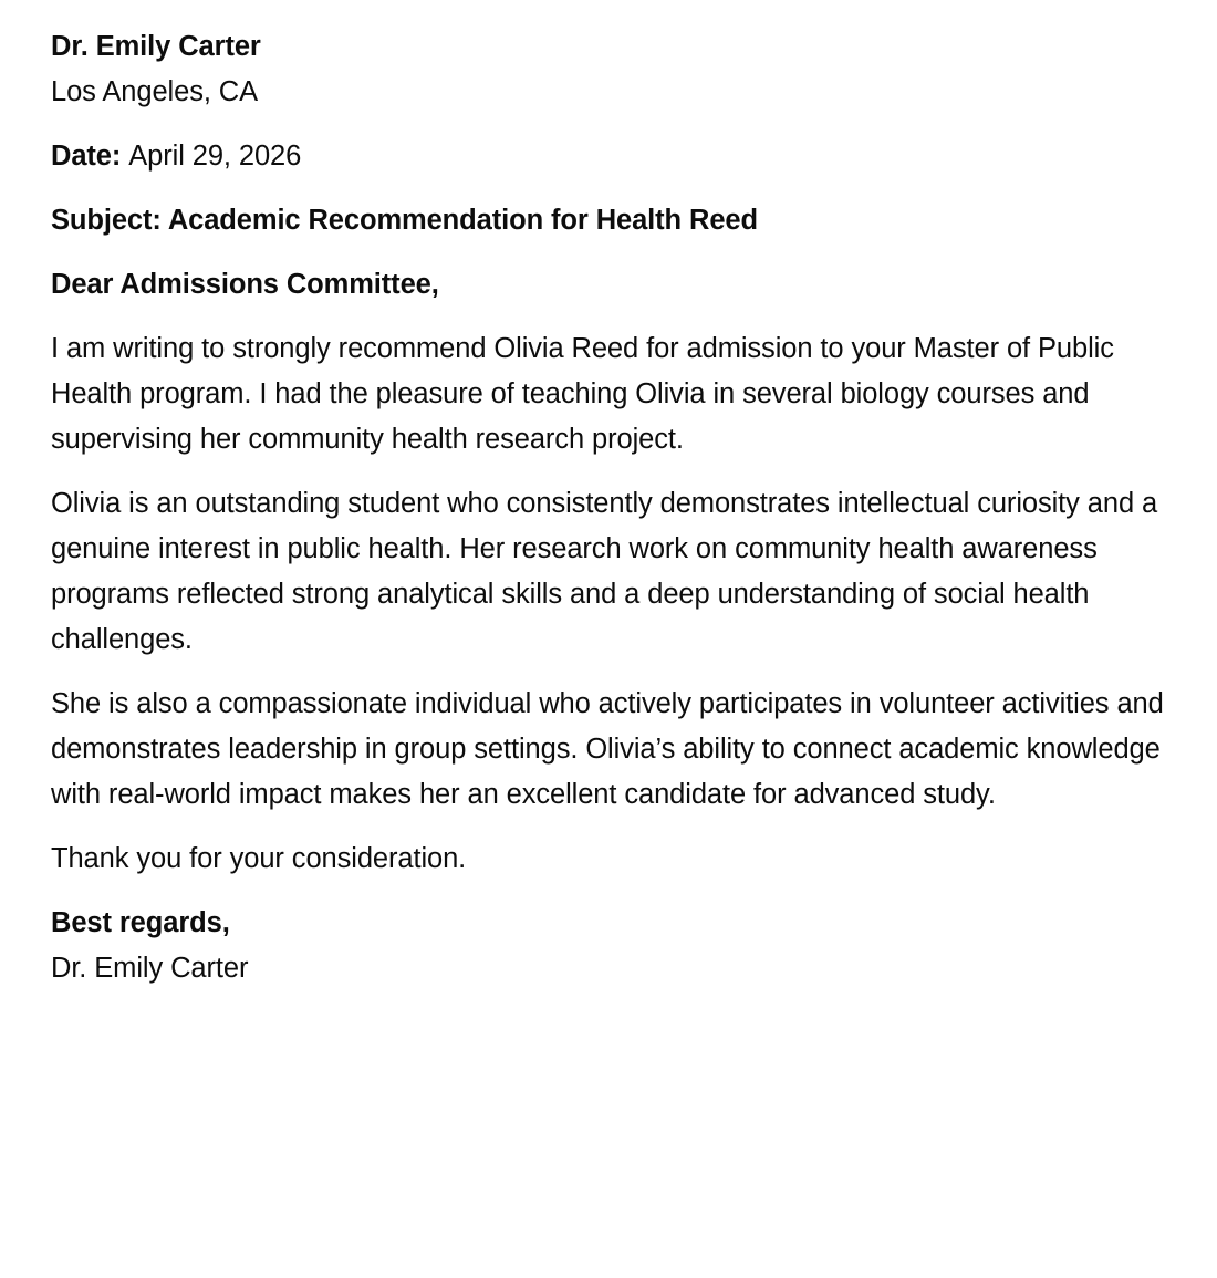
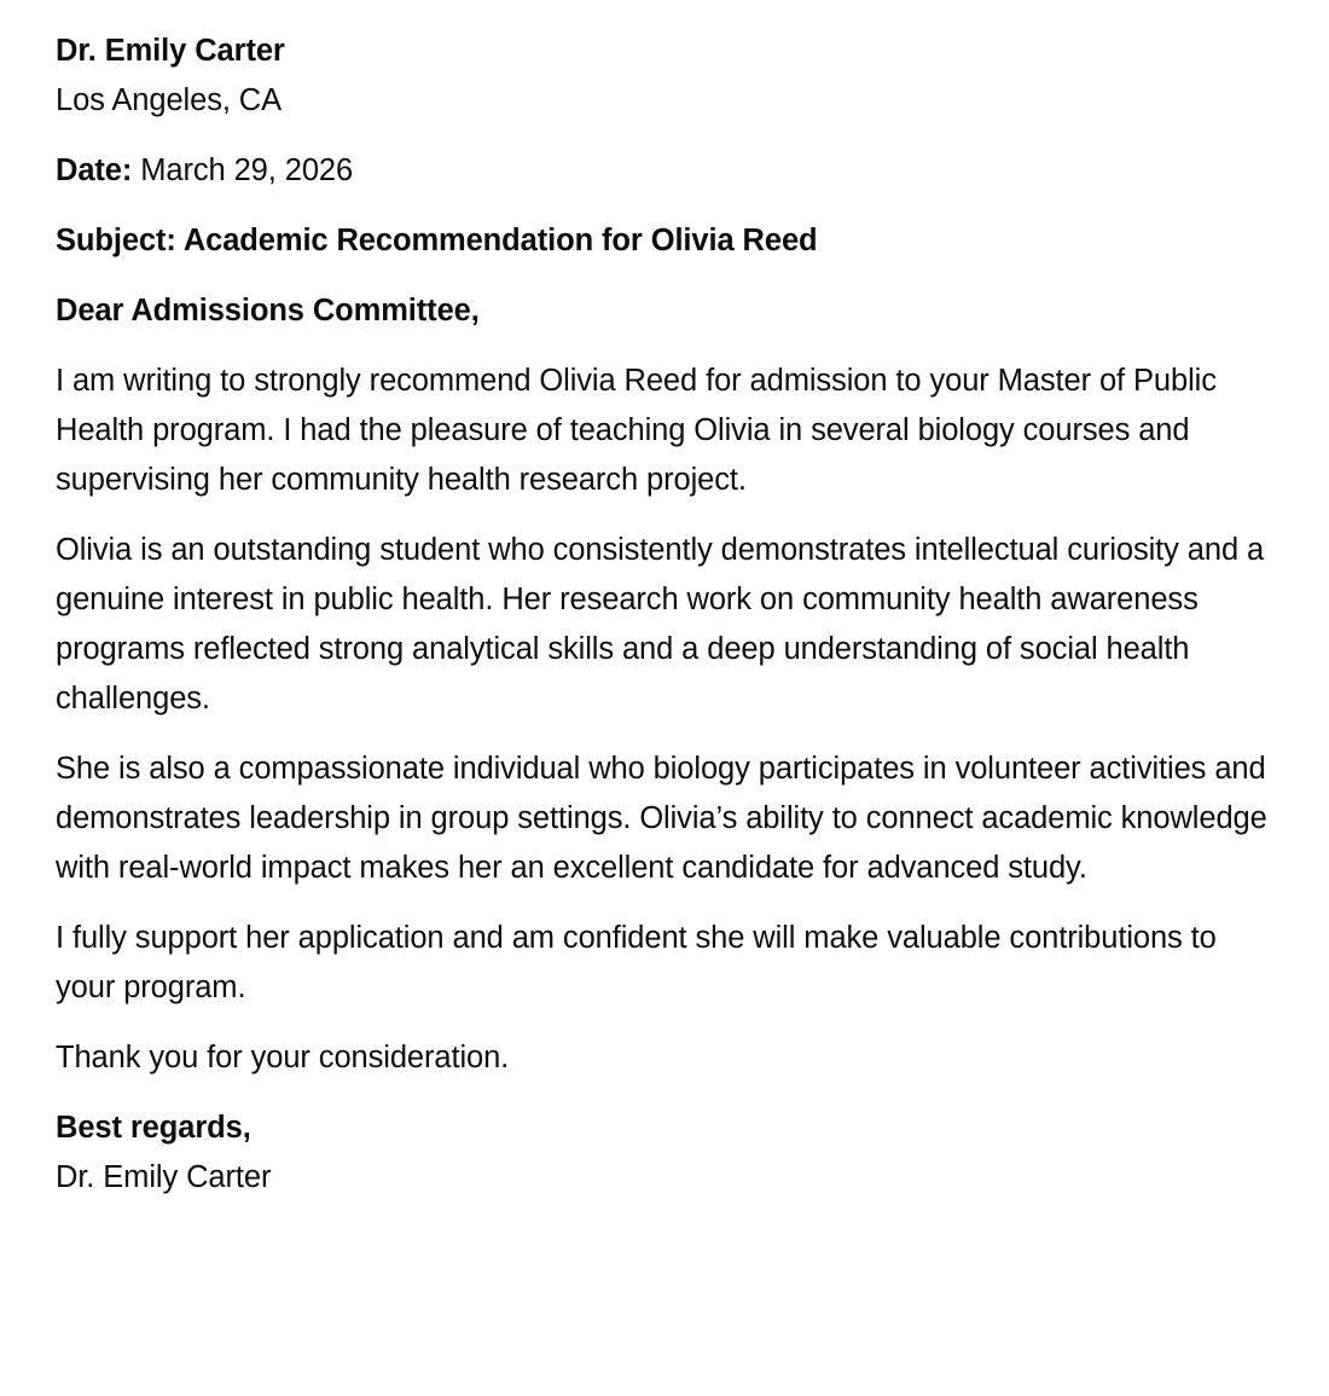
  Dr. Emily Carter
  Los Angeles, CA
- Date: April 29, 2026
+ Date: March 29, 2026
- Subject: Academic Recommendation for Health Reed
+ Subject: Academic Recommendation for Olivia Reed
  Dear Admissions Committee,
  I am writing to strongly recommend Olivia Reed for admission to your Master of Public Health program. I had the pleasure of teaching Olivia in several biology courses and supervising her community health research project.
  Olivia is an outstanding student who consistently demonstrates intellectual curiosity and a genuine interest in public health. Her research work on community health awareness programs reflected strong analytical skills and a deep understanding of social health challenges.
- She is also a compassionate individual who actively participates in volunteer activities and demonstrates leadership in group settings. Olivia’s ability to connect academic knowledge with real-world impact makes her an excellent candidate for advanced study.
+ She is also a compassionate individual who biology participates in volunteer activities and demonstrates leadership in group settings. Olivia’s ability to connect academic knowledge with real-world impact makes her an excellent candidate for advanced study.
+ I fully support her application and am confident she will make valuable contributions to your program.
  Thank you for your consideration.
  Best regards,
  Dr. Emily Carter
